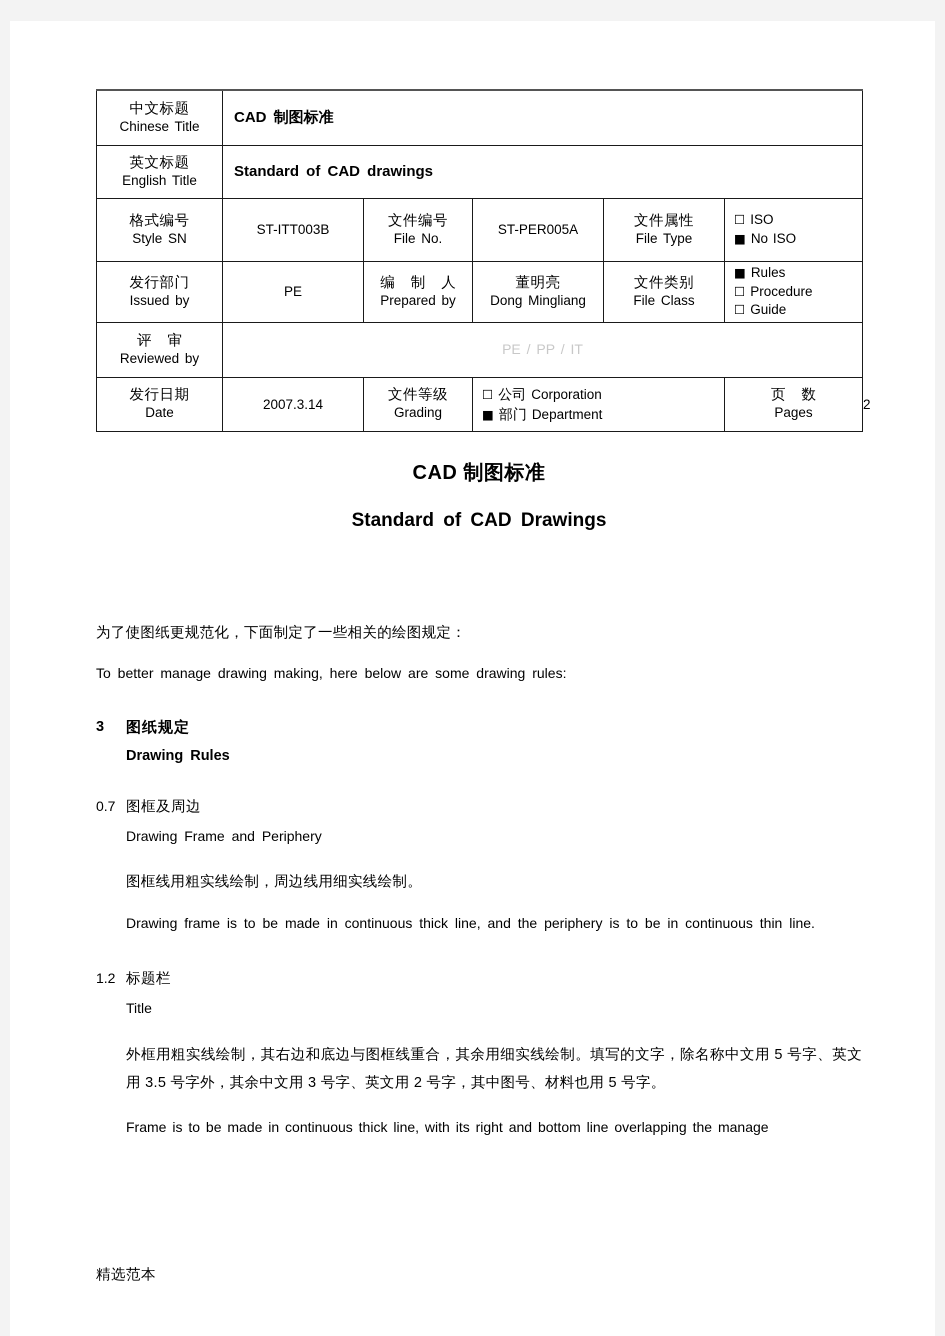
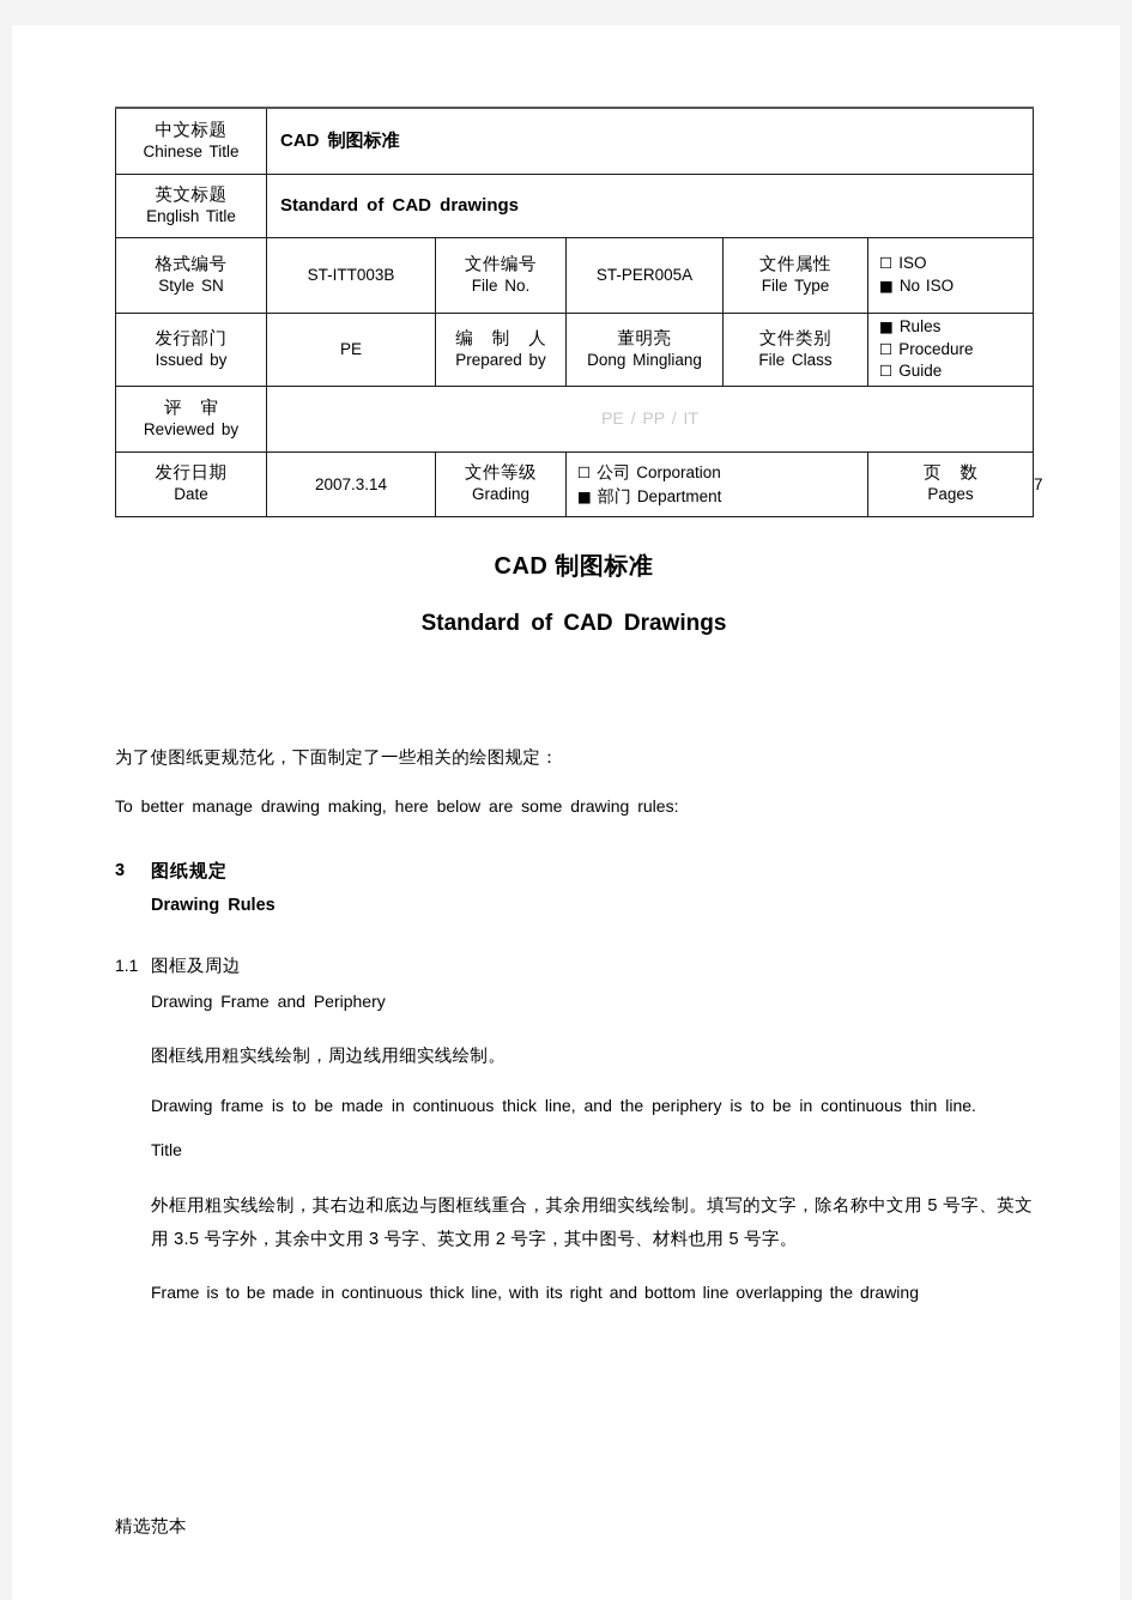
  中文标题 Chinese Title	CAD 制图标准
  英文标题 English Title	Standard of CAD drawings
  格式编号 Style SN	ST-ITT003B	文件编号 File No.	ST-PER005A	文件属性 File Type	☐ ISO ■ No ISO
  发行部门 Issued by	PE	编 制 人 Prepared by	董明亮 Dong Mingliang	文件类别 File Class	■ Rules ☐ Procedure ☐ Guide
  评 审 Reviewed by	PE / PP / IT
- 发行日期 Date	2007.3.14	文件等级 Grading	☐ 公司 Corporation ■ 部门 Department	页 数 Pages	2
+ 发行日期 Date	2007.3.14	文件等级 Grading	☐ 公司 Corporation ■ 部门 Department	页 数 Pages	7
  CAD 制图标准
  Standard of CAD Drawings
  为了使图纸更规范化，下面制定了一些相关的绘图规定：
  To better manage drawing making, here below are some drawing rules:
  3
  图纸规定
  Drawing Rules
- 0.7
+ 1.1
  图框及周边
  Drawing Frame and Periphery
  图框线用粗实线绘制，周边线用细实线绘制。
  Drawing frame is to be made in continuous thick line, and the periphery is to be in continuous thin line.
- 1.2
- 标题栏
  Title
  外框用粗实线绘制，其右边和底边与图框线重合，其余用细实线绘制。填写的文字，除名称中文用 5 号字、英文用 3.5 号字外，其余中文用 3 号字、英文用 2 号字，其中图号、材料也用 5 号字。
- Frame is to be made in continuous thick line, with its right and bottom line overlapping the manage
+ Frame is to be made in continuous thick line, with its right and bottom line overlapping the drawing
  精选范本
